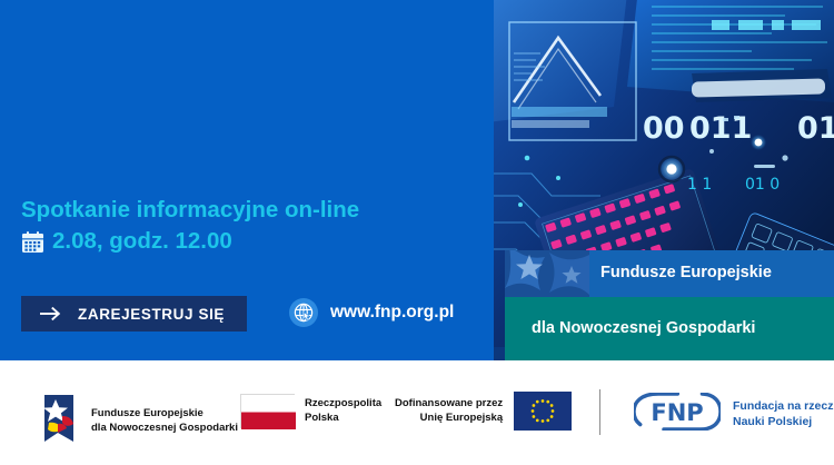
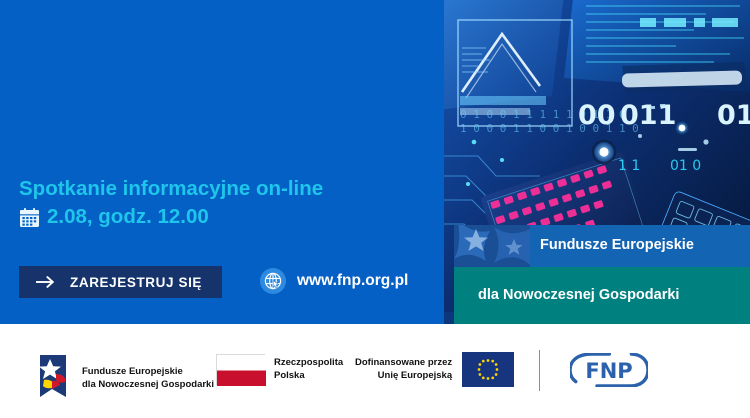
  Spotkanie informacyjne on-line
  2.08, godz. 12.00
  ZAREJESTRUJ SIĘ
  www.fnp.org.pl
+ 0 1 0 0 1 1 1 1 1 0 1 1 0
+ 1 0 0 0 1 1 0 0 1 0 0 1 1 0
  00
  011
  1 1
  01 0
  Fundusze Europejskie
  dla Nowoczesnej Gospodarki
  Fundusze Europejskie
  dla Nowoczesnej Gospodarki
  Rzeczpospolita
  Polska
  Dofinansowane przez
  Unię Europejską
  FNP
- Fundacja na rzecz
- Nauki Polskiej
